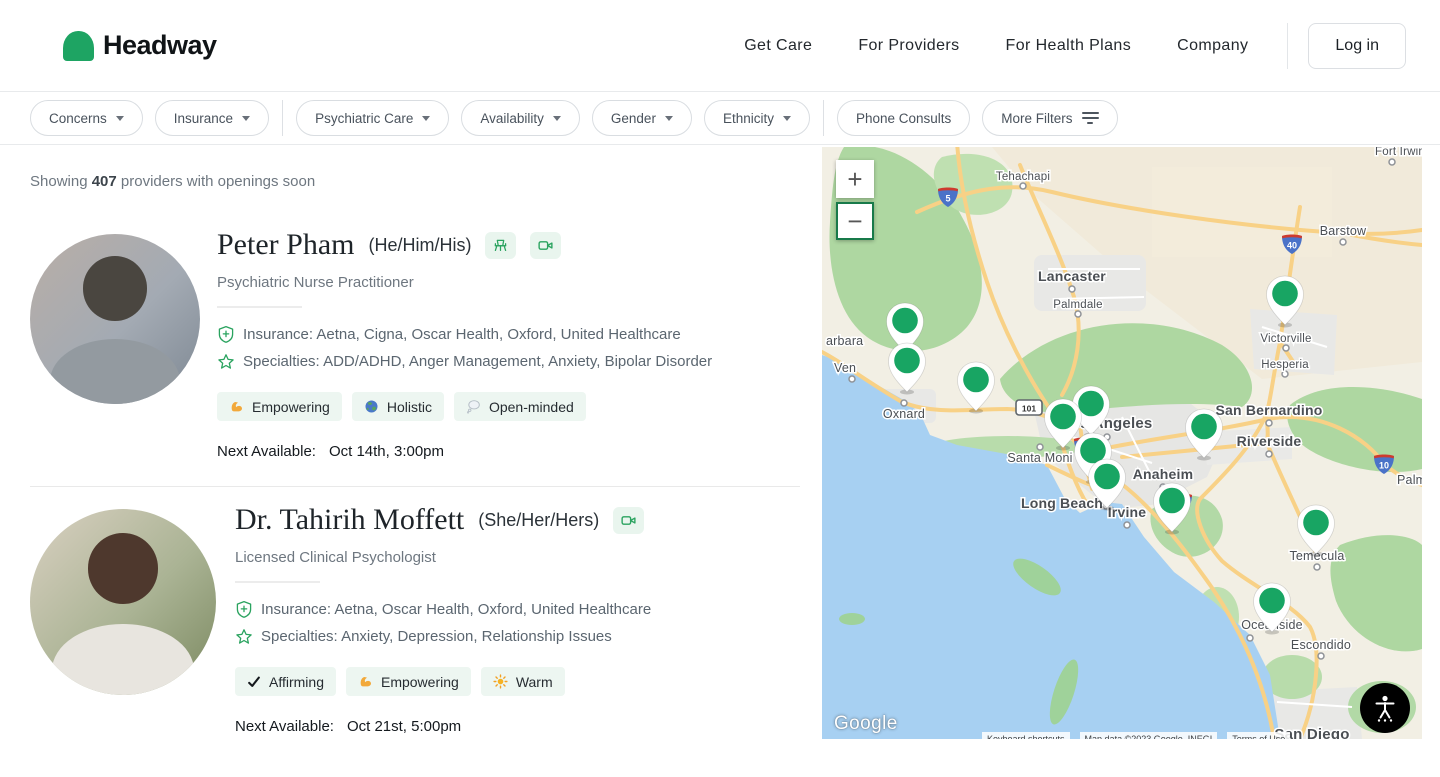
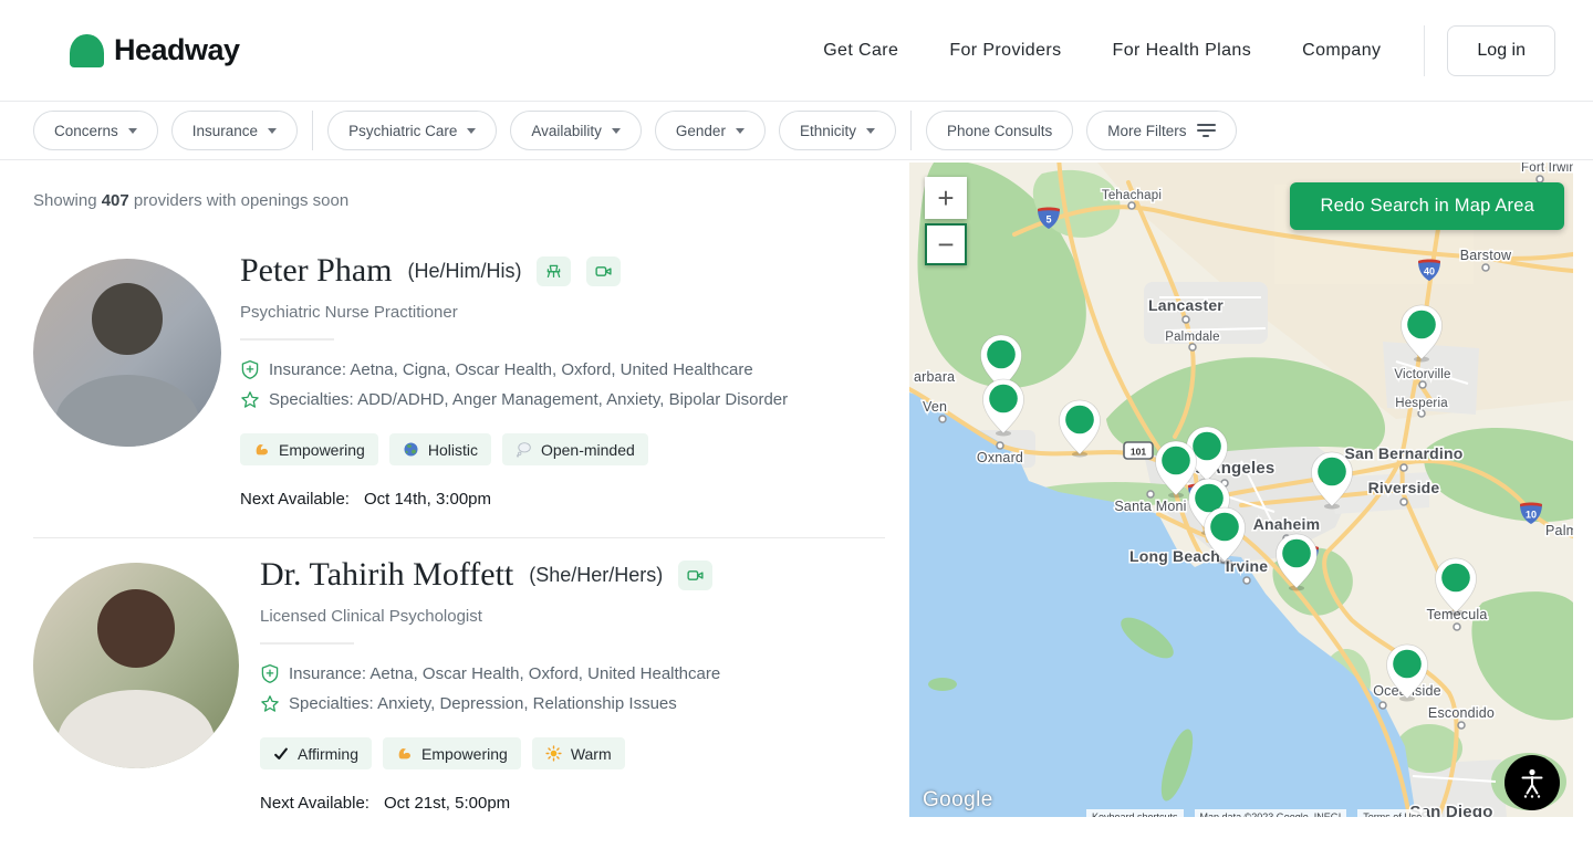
  Headway
  Get Care
  For Providers
  For Health Plans
  Company
  Log in
  Concerns
  Insurance
  Psychiatric Care
  Availability
  Gender
  Ethnicity
  Phone Consults
  More Filters
  Showing 407 providers with openings soon
  Peter Pham
  (He/Him/His)
  Psychiatric Nurse Practitioner
  Insurance: Aetna, Cigna, Oscar Health, Oxford, United Healthcare
  Specialties: ADD/ADHD, Anger Management, Anxiety, Bipolar Disorder
  Empowering
  Holistic
  Open-minded
  Next Available: Oct 14th, 3:00pm
  Dr. Tahirih Moffett
  (She/Her/Hers)
  Licensed Clinical Psychologist
  Insurance: Aetna, Oscar Health, Oxford, United Healthcare
  Specialties: Anxiety, Depression, Relationship Issues
  Affirming
  Empowering
  Warm
  Next Available: Oct 21st, 5:00pm
  5
  40
  101
  10
  Fort Irwin
  Tehachapi
  Barstow
  Lancaster
  Palmdale
  Victorville
  Hesperia
  arbara
  Ven
  Oxnard
  San Bernardino
  Riverside
  Santa Moni
  Anaheim
  Long Beach
  Irvine
  Palm
  Temecula
  Oceside
  Escondido
  San Diego
  +
  −
+ Redo Search in Map Area
  Google
